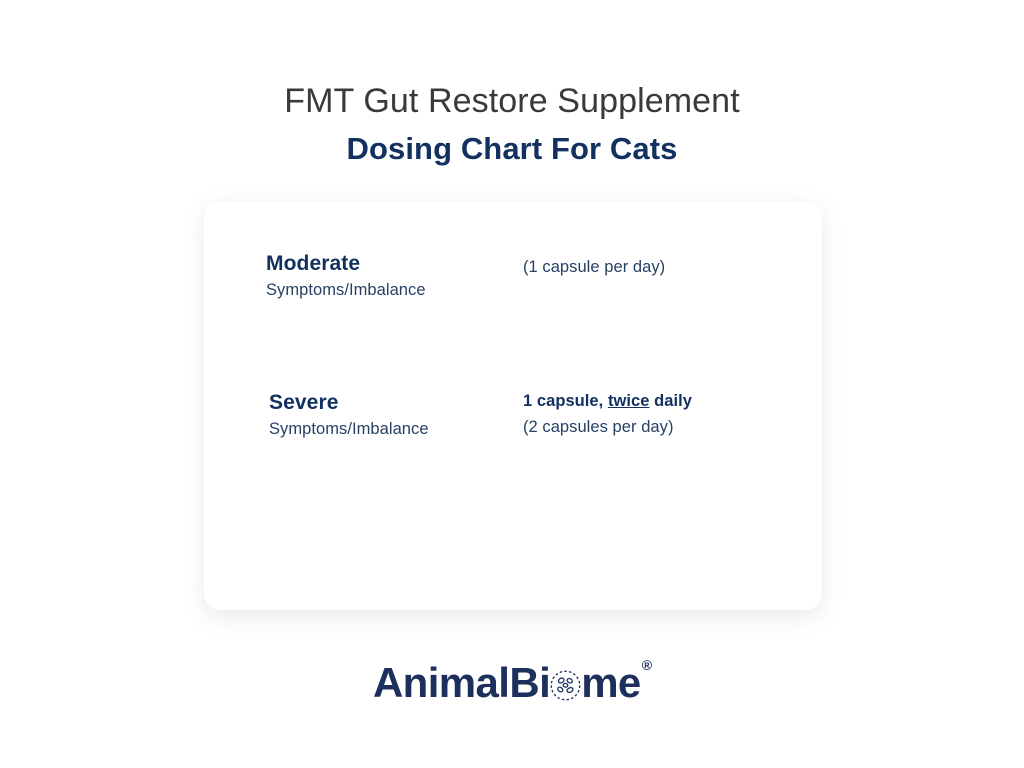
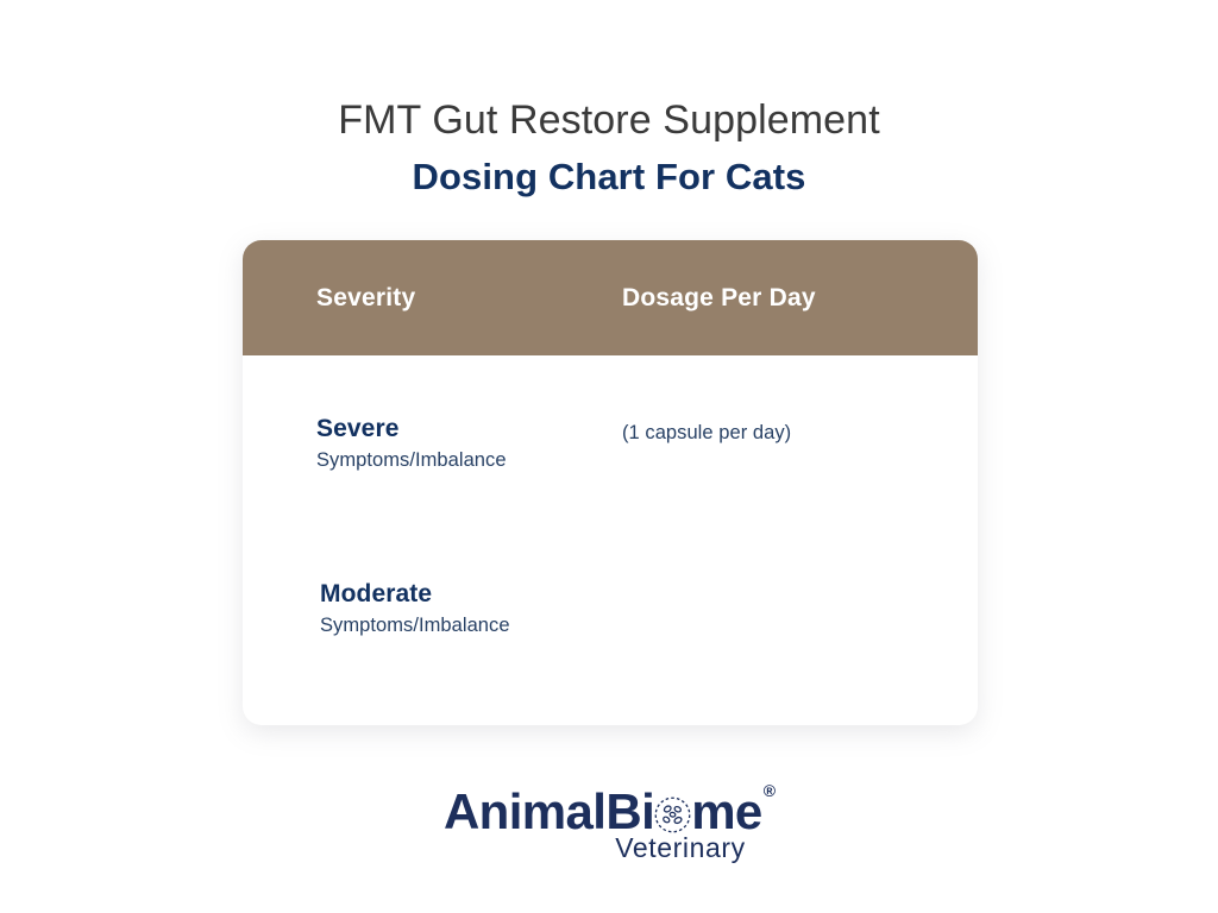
  FMT Gut Restore Supplement
  Dosing Chart For Cats
+ Severity
+ Dosage Per Day
- Moderate
+ Severe
  Symptoms/Imbalance
  (1 capsule per day)
- Severe
+ Moderate
  Symptoms/Imbalance
- 1 capsule, twice daily
- (2 capsules per day)
  AnimalBi me®
+ Veterinary
